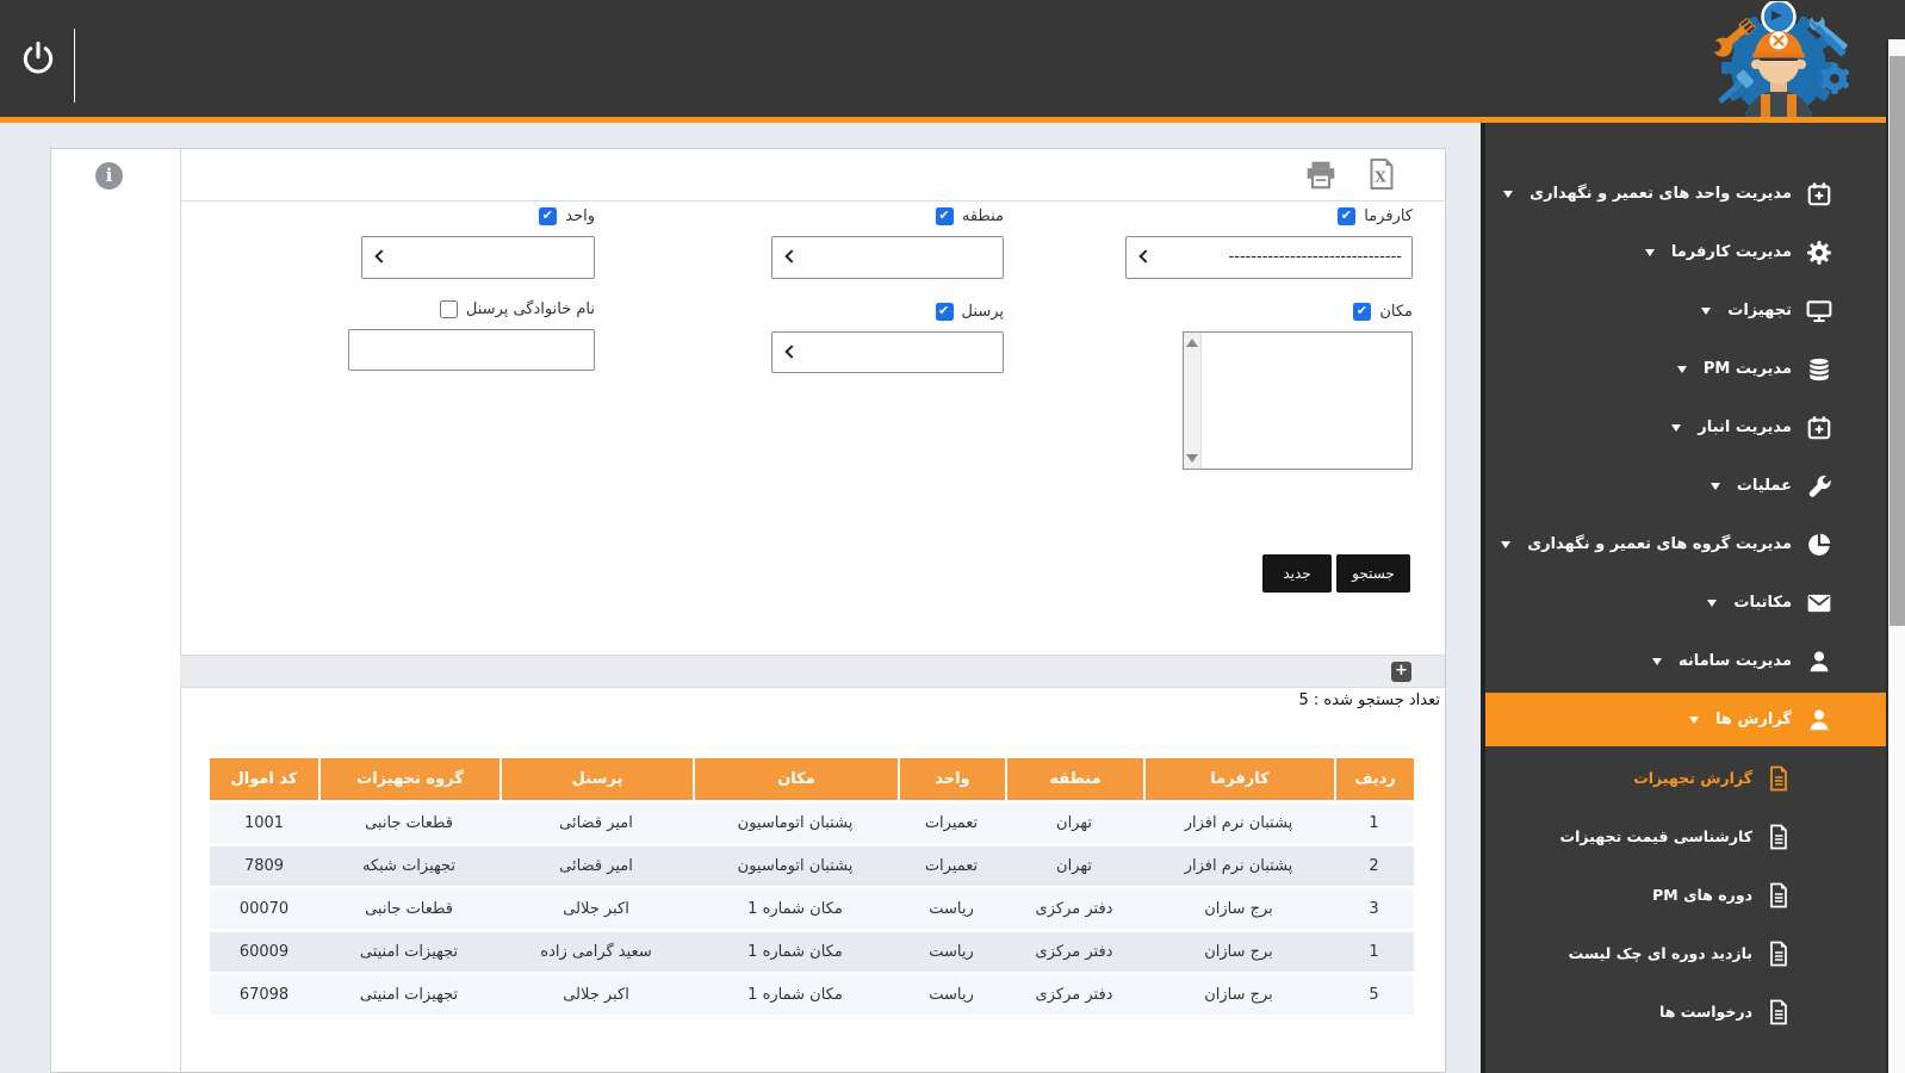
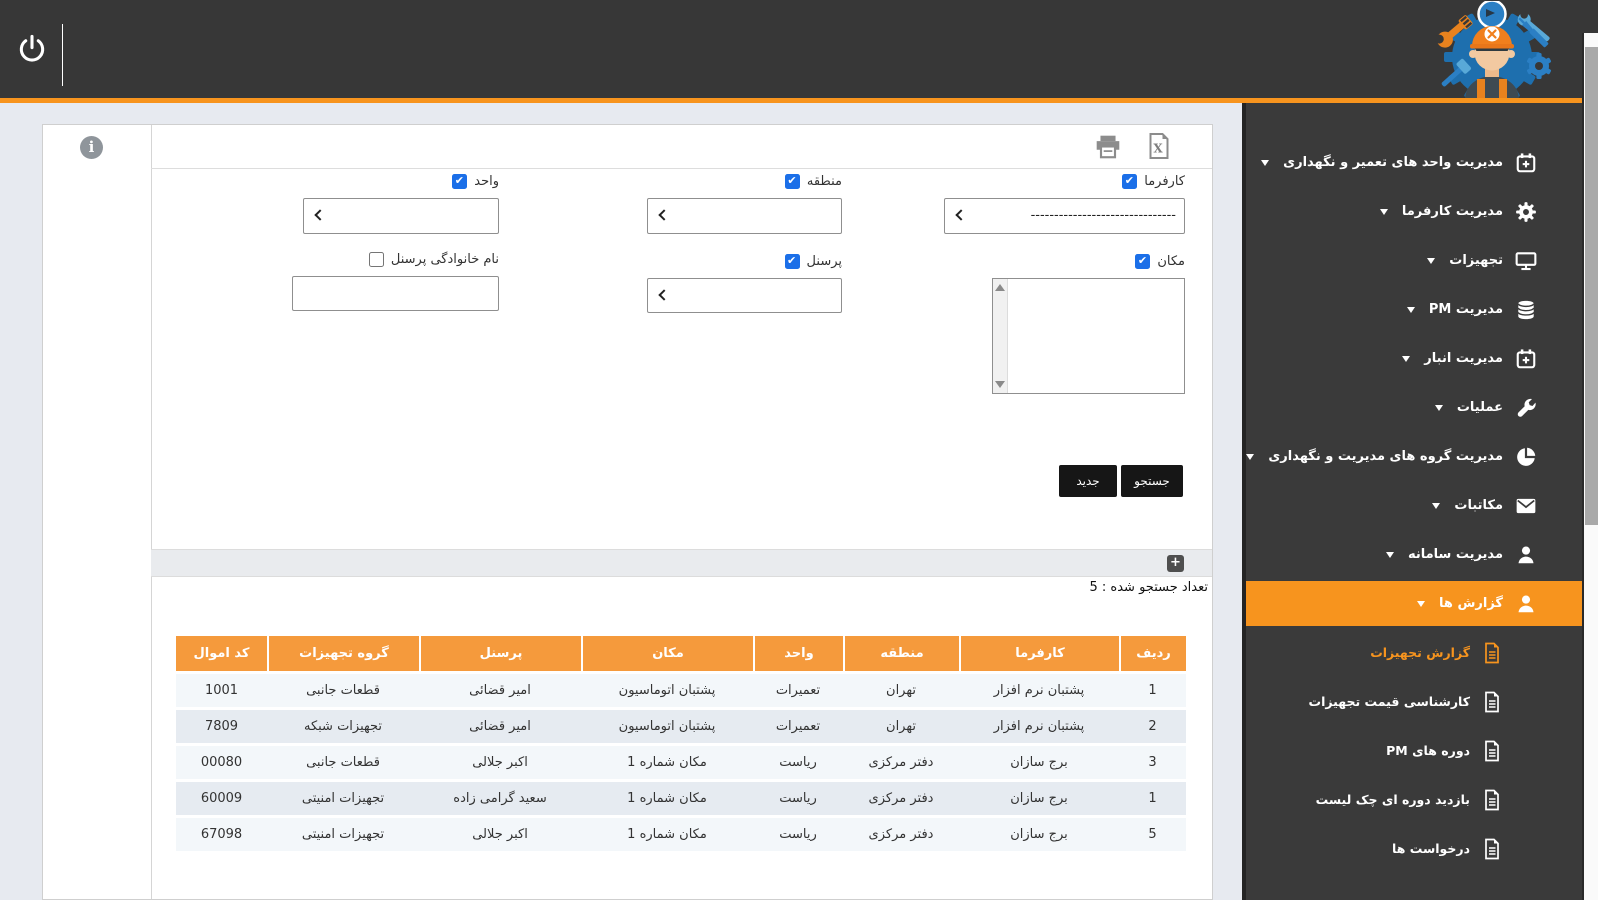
  مدیریت واحد های تعمیر و نگهداری
  مدیریت کارفرما
  تجهیزات
  مدیریت PM
  مدیریت انبار
  عملیات
- مدیریت گروه های تعمیر و نگهداری
+ مدیریت گروه های مدیریت و نگهداری
  مکاتبات
  مدیریت سامانه
  گزارش ها
  گزارش تجهیزات
  کارشناسی قیمت تجهیزات
  دوره های PM
  بازدید دوره ای چک لیست
  درخواست ها
  i
  X
  کارفرما
  منطقه
  واحد
  -------------------------------
  مکان
  پرسنل
  نام خانوادگی پرسنل
  جدید
  جستجو
  +
  تعداد جستجو شده : 5
  ردیف	کارفرما	منطقه	واحد	مکان	پرسنل	گروه تجهیزات	کد اموال
  1	پشتبان نرم افزار	تهران	تعمیرات	پشتبان اتوماسیون	امیر قضائی	قطعات جانبی	1001
  2	پشتبان نرم افزار	تهران	تعمیرات	پشتبان اتوماسیون	امیر قضائی	تجهیزات شبکه	7809
- 3	برج سازان	دفتر مرکزی	ریاست	مکان شماره 1	اکبر جلالی	قطعات جانبی	00070
+ 3	برج سازان	دفتر مرکزی	ریاست	مکان شماره 1	اکبر جلالی	قطعات جانبی	00080
  1	برج سازان	دفتر مرکزی	ریاست	مکان شماره 1	سعید گرامی زاده	تجهیزات امنیتی	60009
  5	برج سازان	دفتر مرکزی	ریاست	مکان شماره 1	اکبر جلالی	تجهیزات امنیتی	67098
